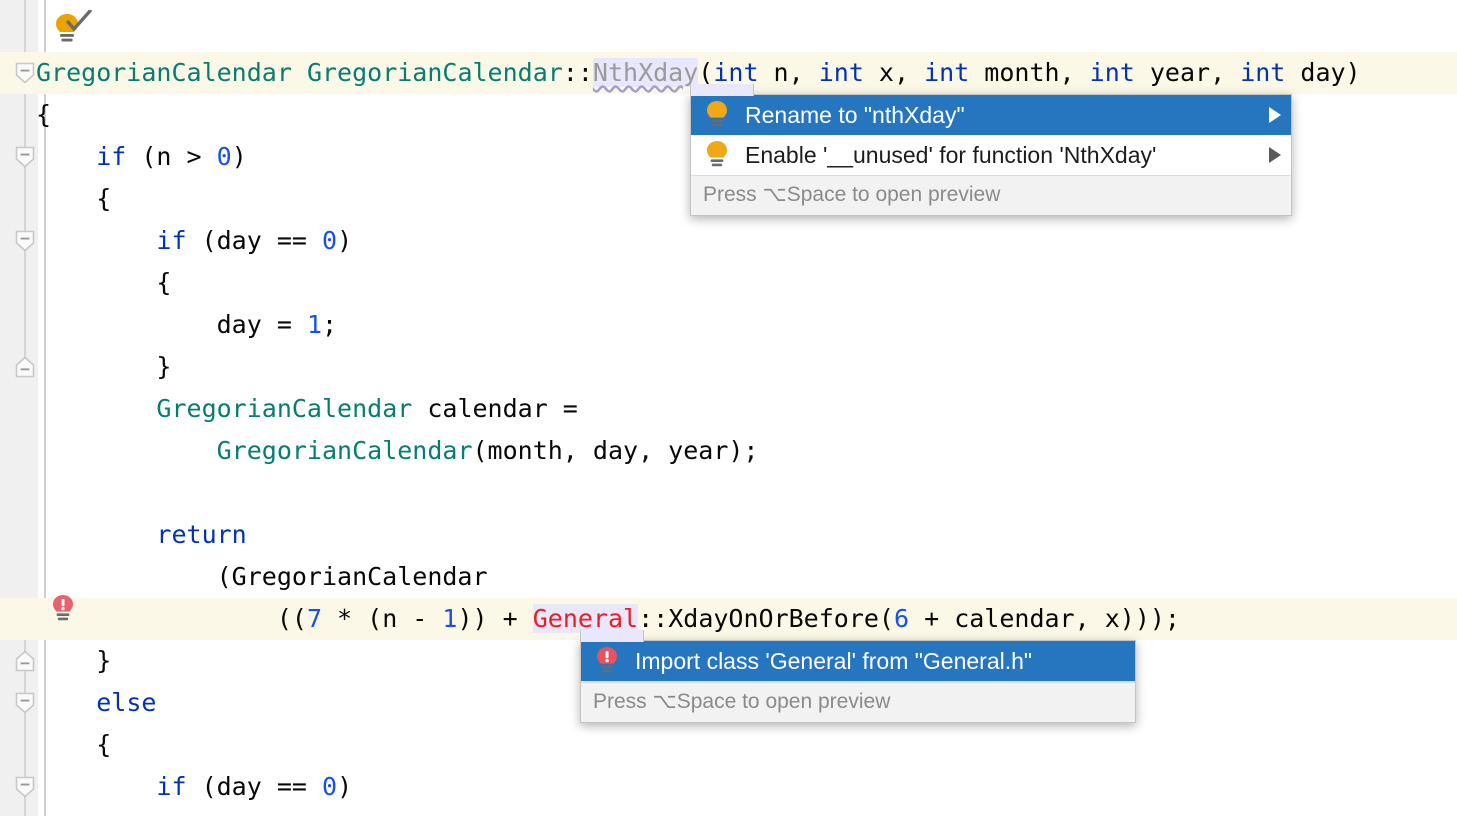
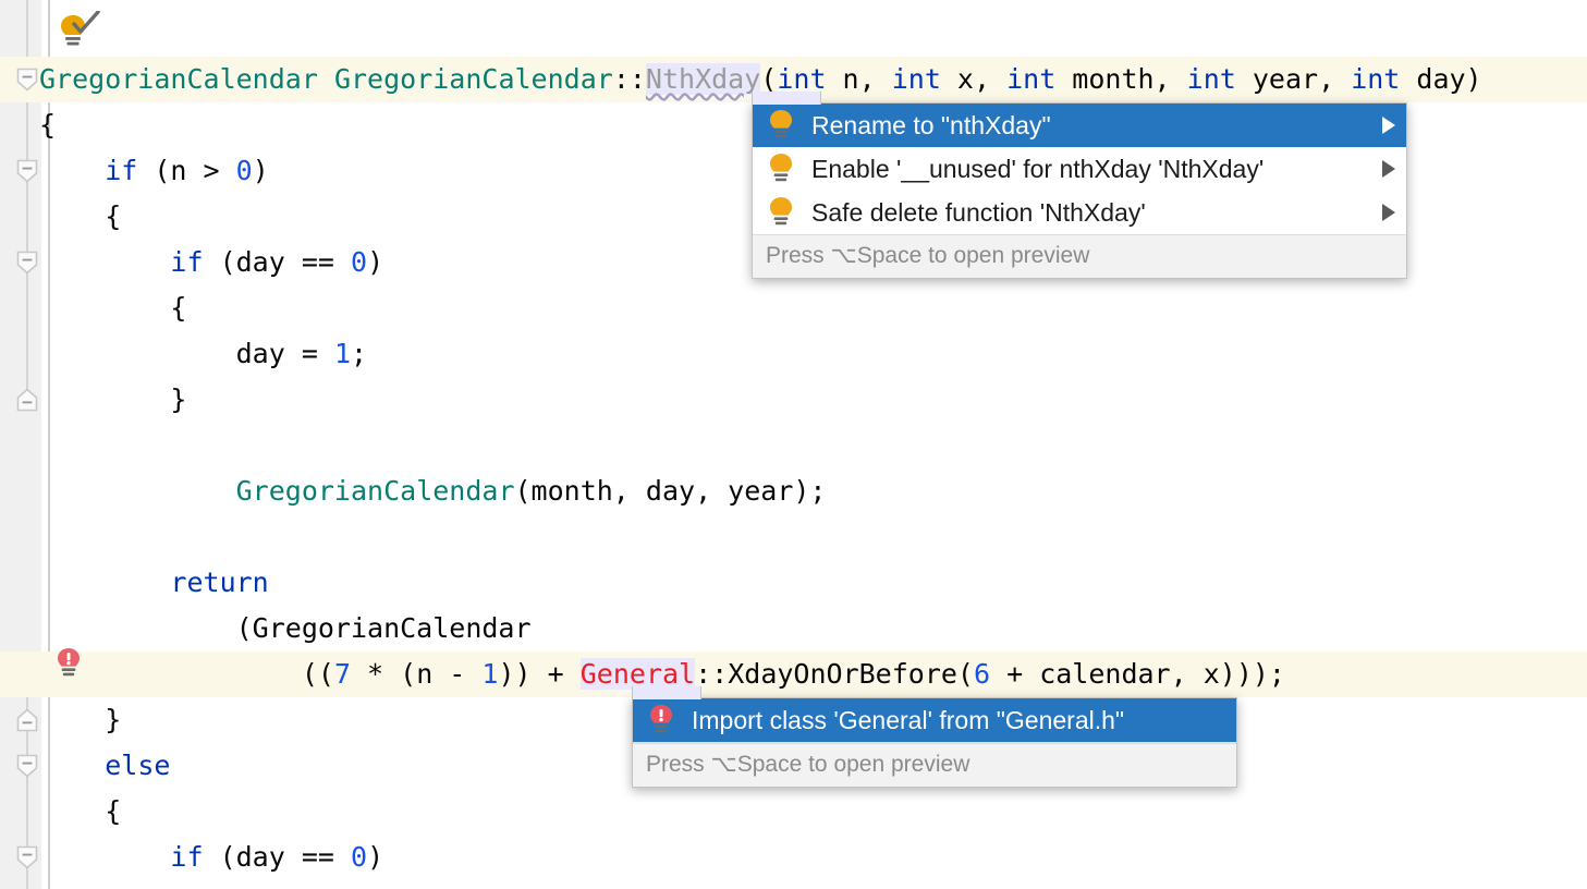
  GregorianCalendar GregorianCalendar::NthXday(int n, int x, int month, int year, int day)
  {
  if (n > 0)
  {
  if (day == 0)
  {
  day = 1;
  }
- GregorianCalendar calendar =
  GregorianCalendar(month, day, year);
  return
  (GregorianCalendar
  ((7 * (n - 1)) + General::XdayOnOrBefore(6 + calendar, x)));
  }
  else
  {
  if (day == 0)
  Rename to "nthXday"
- Enable '__unused' for function 'NthXday'
+ Enable '__unused' for nthXday 'NthXday'
+ Safe delete function 'NthXday'
  Press ⌥Space to open preview
  Import class 'General' from "General.h"
  Press ⌥Space to open preview
